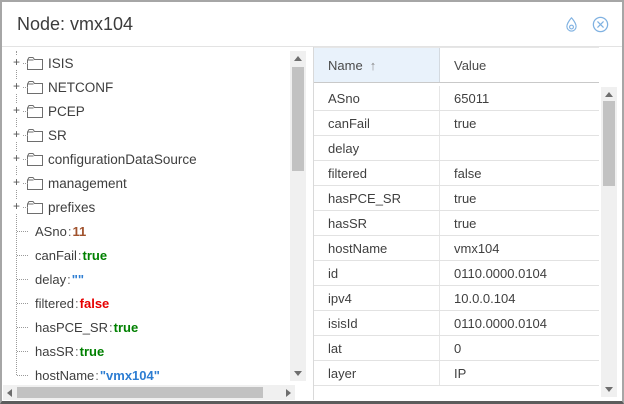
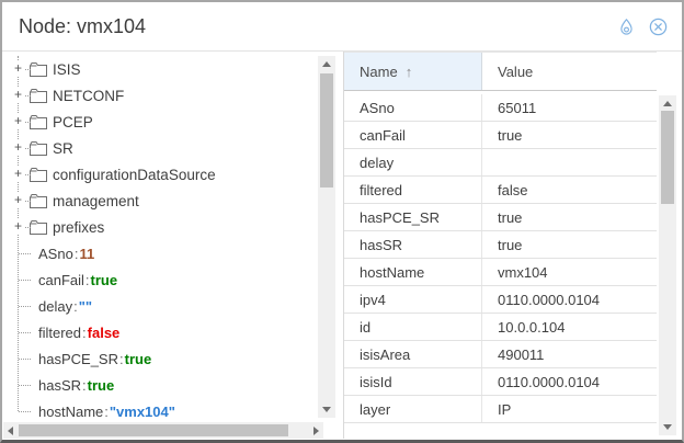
  Node: vmx104
  +
  ISIS
  +
  NETCONF
  +
  PCEP
  +
  SR
  +
  configurationDataSource
  +
  management
  +
  prefixes
  ASno
  :
  11
  canFail
  :
  true
  delay
  :
  ""
  filtered
  :
  false
  hasPCE_SR
  :
  true
  hasSR
  :
  true
  hostName
  :
  "vmx104"
  Name
  ↑
  Value
  ASno
  65011
  canFail
  true
  delay
  filtered
  false
  hasPCE_SR
  true
  hasSR
  true
  hostName
  vmx104
- id
+ ipv4
  0110.0000.0104
- ipv4
+ id
  10.0.0.104
+ isisArea
+ 490011
  isisId
  0110.0000.0104
- lat
- 0
  layer
  IP
